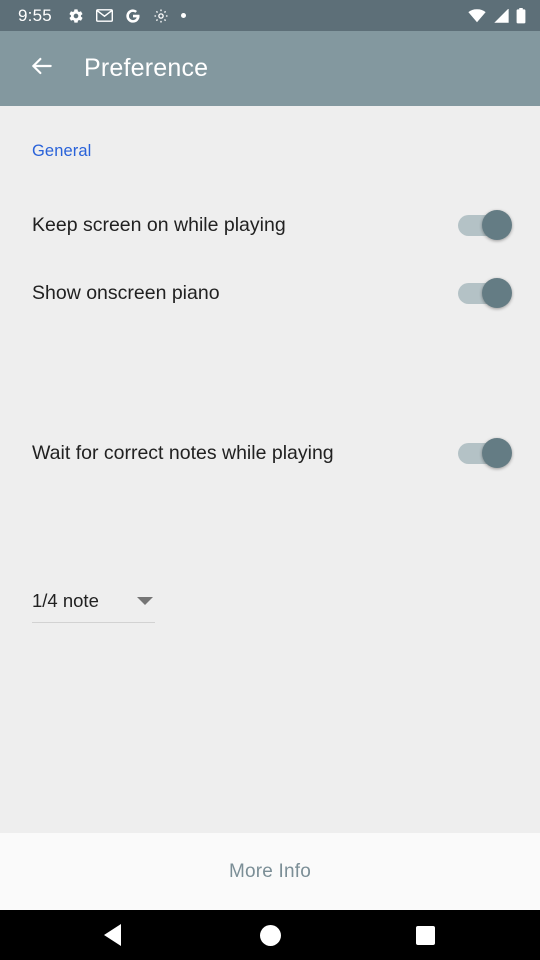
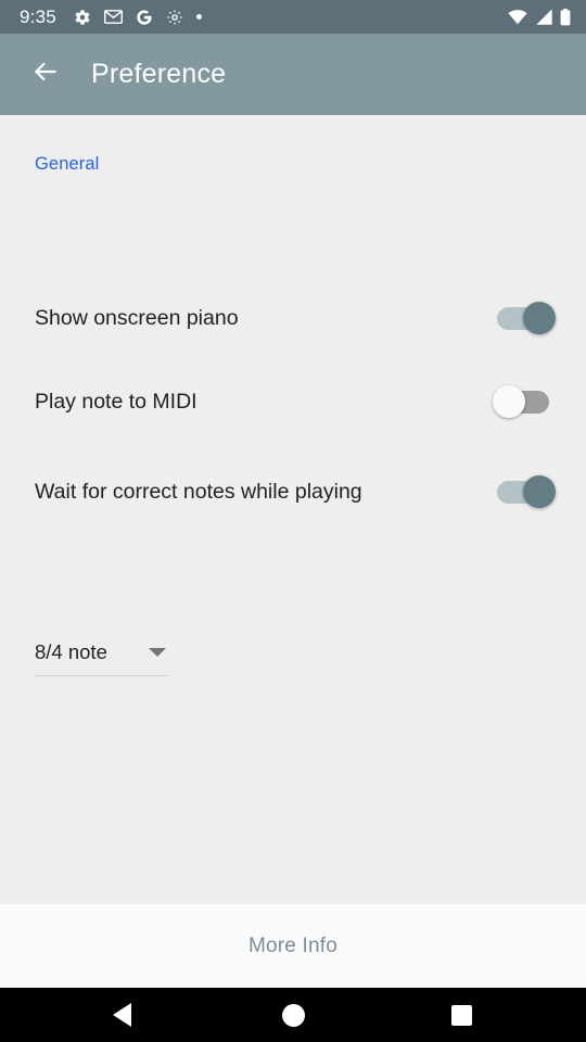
- 9:55
+ 9:35
  Preference
  General
- Keep screen on while playing
  Show onscreen piano
+ Play note to MIDI
  Wait for correct notes while playing
- 1/4 note
+ 8/4 note
  More Info
